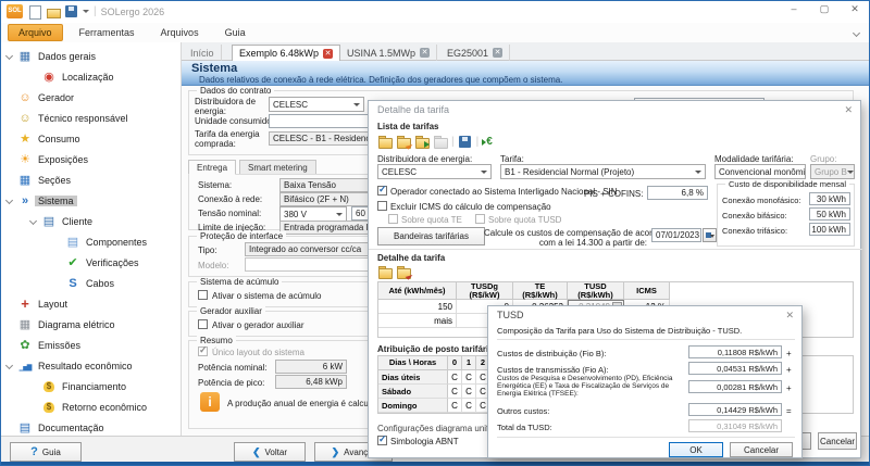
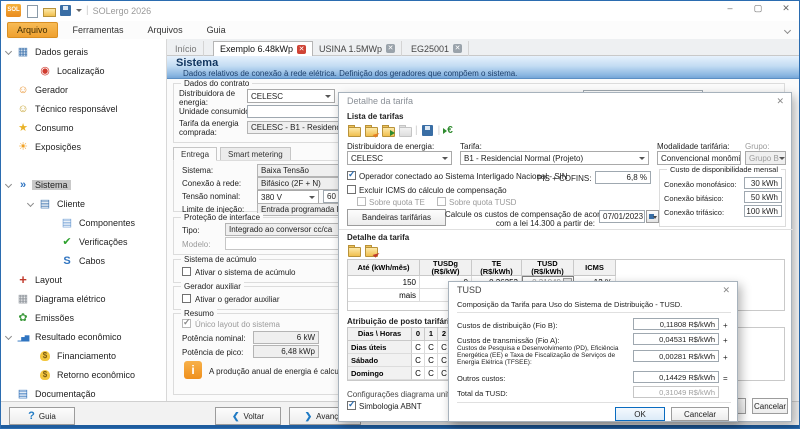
  |
  SOLergo 2026
  –
  ▢
  ✕
  Arquivo
  Ferramentas
  Arquivos
  Guia
  Dados gerais
  Localização
  Gerador
  Técnico responsável
  Consumo
  Exposições
- Seções
  Sistema
  Cliente
  Componentes
  Verificações
  Cabos
  Layout
  Diagrama elétrico
  Emissões
  Resultado econômico
  Financiamento
  Retorno econômico
  Documentação
  Início
  Exemplo 6.48kWp
  USINA 1.5MWp
  EG25001
  Sistema
  Dados relativos de conexão à rede elétrica. Definição dos geradores que compõem o sistema.
  Dados do contrato
  Distribuidora de energia:
  CELESC
  Unidade consumid
  Tarifa da energia comprada:
  Entrega
  Smart metering
  Sistema:
  Baixa Tensão
  Conexão à rede:
  Bifásico (2F + N)
  Tensão nominal:
  380 V
  Limite de injeção:
  Proteção de interface
  Tipo:
  Integrado ao conversor cc/ca
  Modelo:
  Sistema de acúmulo
  Ativar o sistema de acúmulo
  Gerador auxiliar
  Ativar o gerador auxiliar
  Resumo
  Único layout do sistema
  Potência nominal:
  6 kW
  Potência de pico:
  6,48 kWp
  i
  A produção anual de energia é calcu
  ?
  Guia
  ❮
  Voltar
  ❯
  Avanç
  Detalhe da tarifa
  ✕
  Lista de tarifas
  |
  |
  Distribuidora de energia:
  CELESC
  Tarifa:
  B1 - Residencial Normal (Projeto)
  Modalidade tarifária:
  Convencional monômi
  Grupo:
  Grupo B
  Operador conectado ao Sistema Interligado Nacional - SIN
  PIS + COFINS:
  6,8 %
  Excluir ICMS do cálculo de compensação
  Sobre quota TE
  Sobre quota TUSD
  Bandeiras tarifárias
  Calcule os custos de compensação de aco
  com a lei 14.300 a partir de:
  07/01/2023
  Custo de disponibilidade mensal
  Conexão monofásico:
  30 kWh
  Conexão bifásico:
  50 kWh
  Conexão trifásico:
  100 kWh
  Detalhe da tarifa
  Até (kWh/mês)
  TUSDg
  (R$/kW)
  TE
  (R$/kWh)
  TUSD
  (R$/kWh)
  ICMS
  150
  mais
  Atribuição de posto tarifár
  Dias \ Horas
  0
  1
  2
  Dias úteis
  C
  C
  C
  Sábado
  C
  C
  C
  Domingo
  C
  C
  C
  Configurações diagrama uni
  Simbologia ABNT
  Cancelar
  TUSD
  ✕
  Composição da Tarifa para Uso do Sistema de Distribuição - TUSD.
  Custos de distribuição (Fio B):
  0,11808 R$/kWh
  +
  Custos de transmissão (Fio A):
  0,04531 R$/kWh
  +
  0,00281 R$/kWh
  +
  Outros custos:
  0,14429 R$/kWh
  =
  Total da TUSD:
  0,31049 R$/kWh
  OK
  Cancelar
